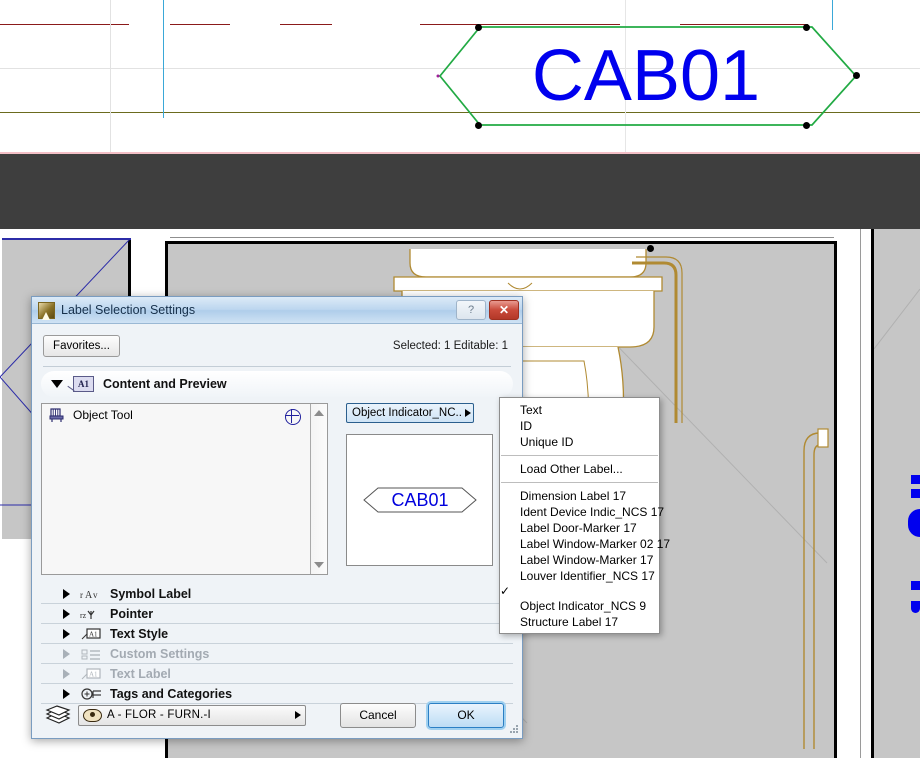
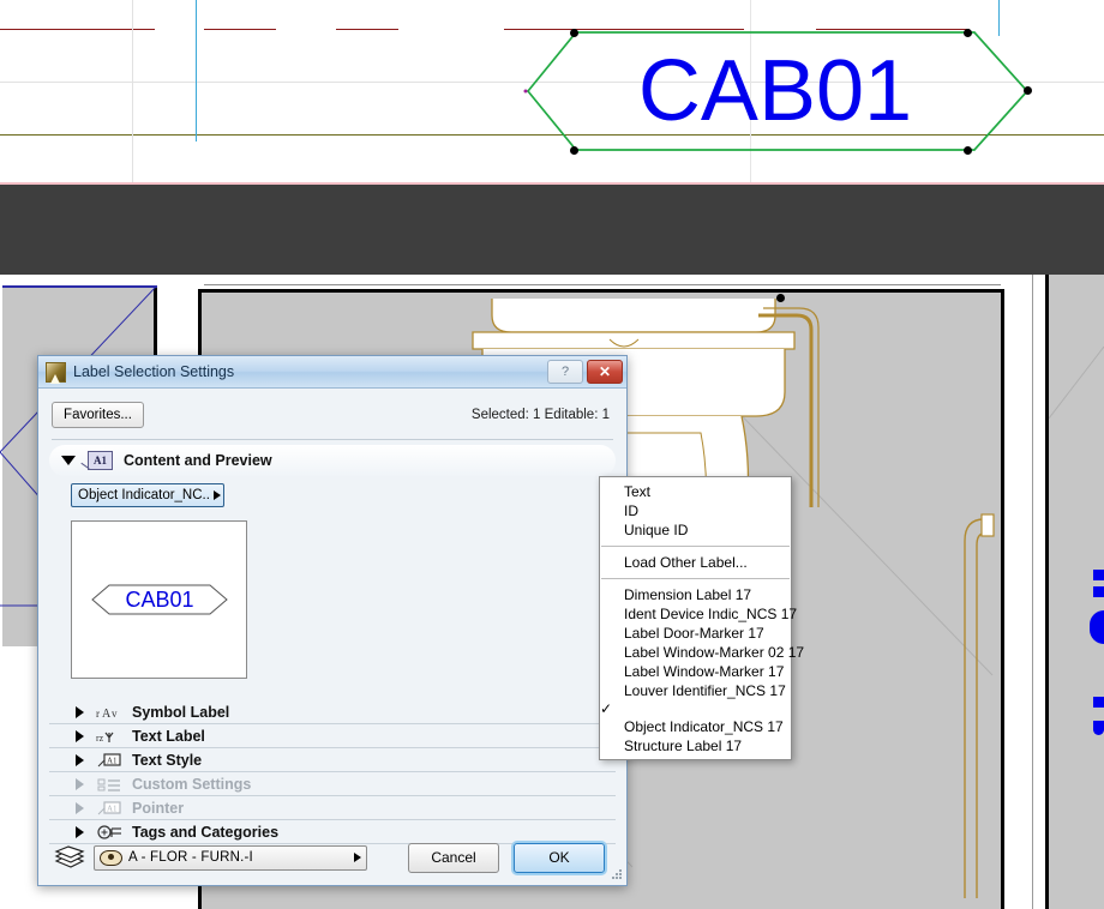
  CAB01
  Label Selection Settings
  ?
  ✕
  Favorites...
  Selected: 1 Editable: 1
  A1
  Content and Preview
- Object Tool
  Object Indicator_NC..
  CAB01
  r
  A
  v
  Symbol Label
  rz
- Pointer
+ Text Label
  A1
  Text Style
  Custom Settings
  A1
- Text Label
+ Pointer
  Tags and Categories
  A - FLOR - FURN.-I
  Cancel
  OK
  Text
  ID
  Unique ID
  Load Other Label...
  Dimension Label 17
  Ident Device Indic_NCS 17
  Label Door-Marker 17
  Label Window-Marker 02 17
  Label Window-Marker 17
  Louver Identifier_NCS 17
  ✓
- Object Indicator_NCS 9
+ Object Indicator_NCS 17
  Structure Label 17
